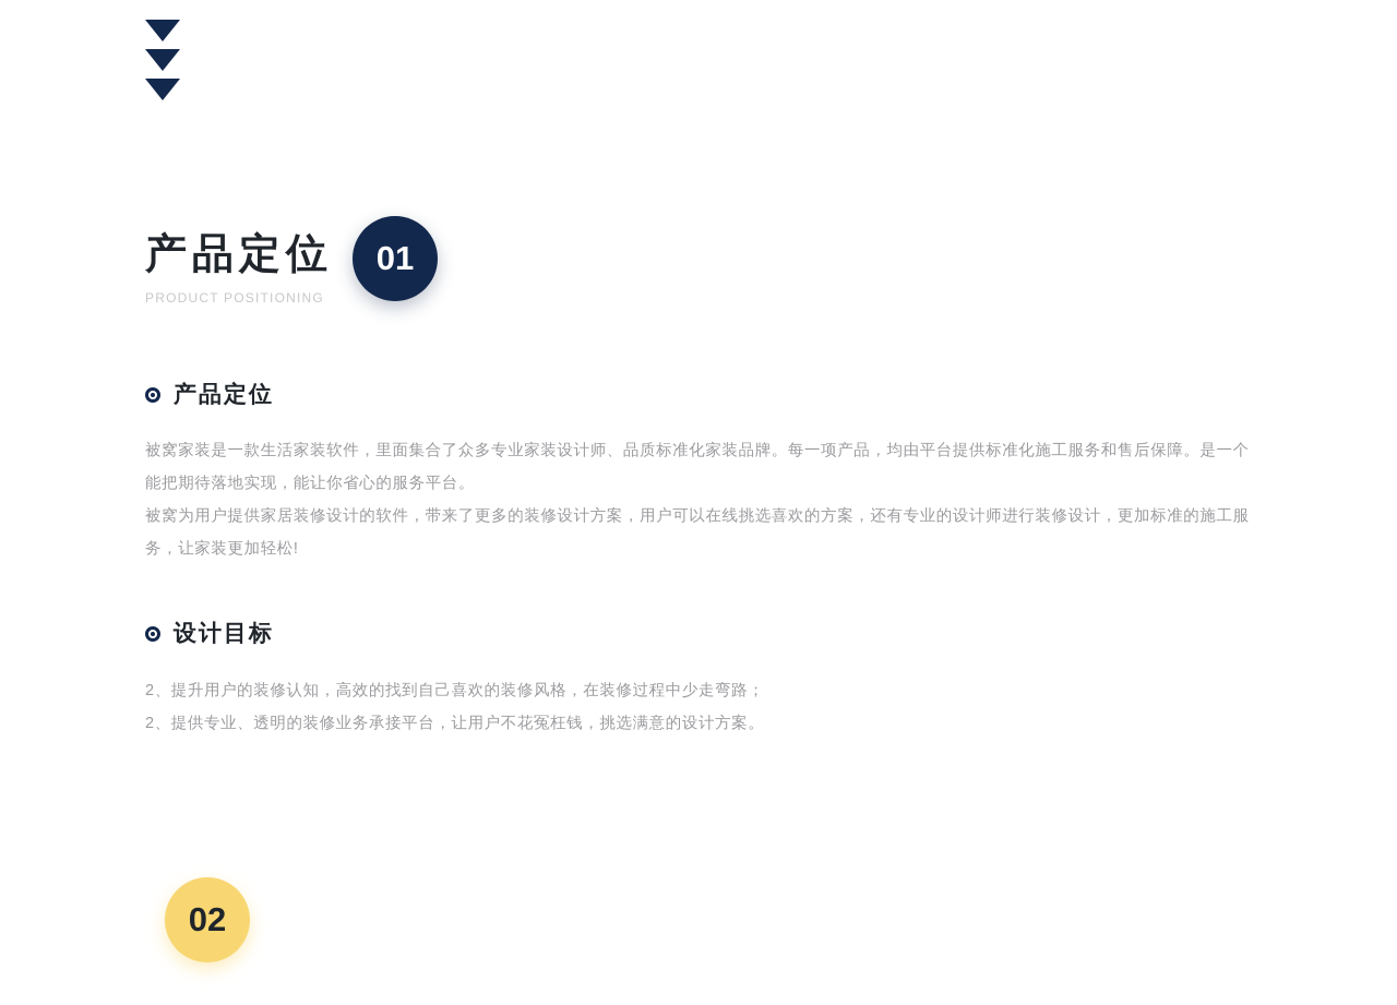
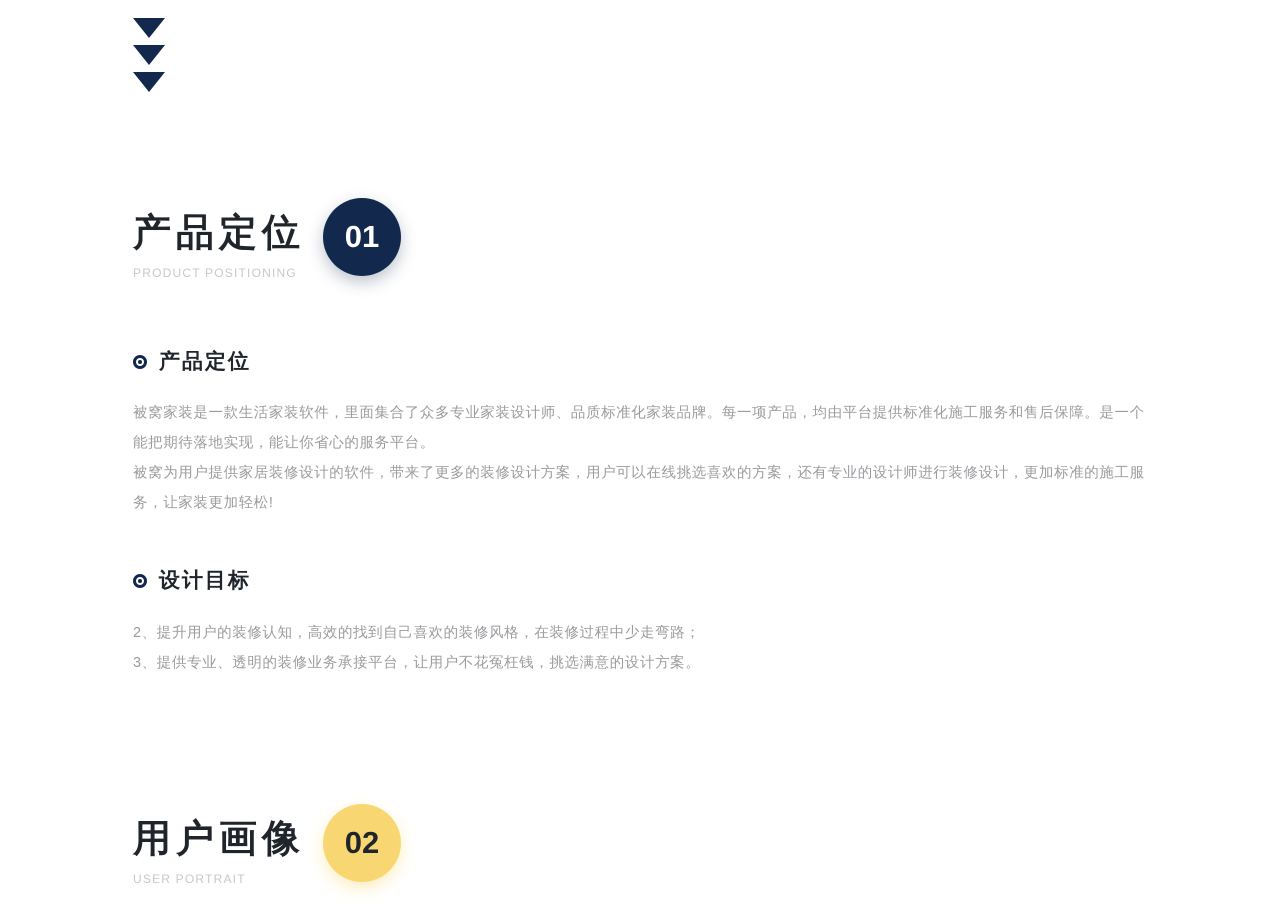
  产品定位
  PRODUCT POSITIONING
  01
  产品定位
  被窝家装是一款生活家装软件，里面集合了众多专业家装设计师、品质标准化家装品牌。每一项产品，均由平台提供标准化施工服务和售后保障。是一个能把期待落地实现，能让你省心的服务平台。
  被窝为用户提供家居装修设计的软件，带来了更多的装修设计方案，用户可以在线挑选喜欢的方案，还有专业的设计师进行装修设计，更加标准的施工服务，让家装更加轻松!
  设计目标
  2、提升用户的装修认知，高效的找到自己喜欢的装修风格，在装修过程中少走弯路；
- 2、提供专业、透明的装修业务承接平台，让用户不花冤枉钱，挑选满意的设计方案。
+ 3、提供专业、透明的装修业务承接平台，让用户不花冤枉钱，挑选满意的设计方案。
+ 用户画像
+ USER PORTRAIT
  02
